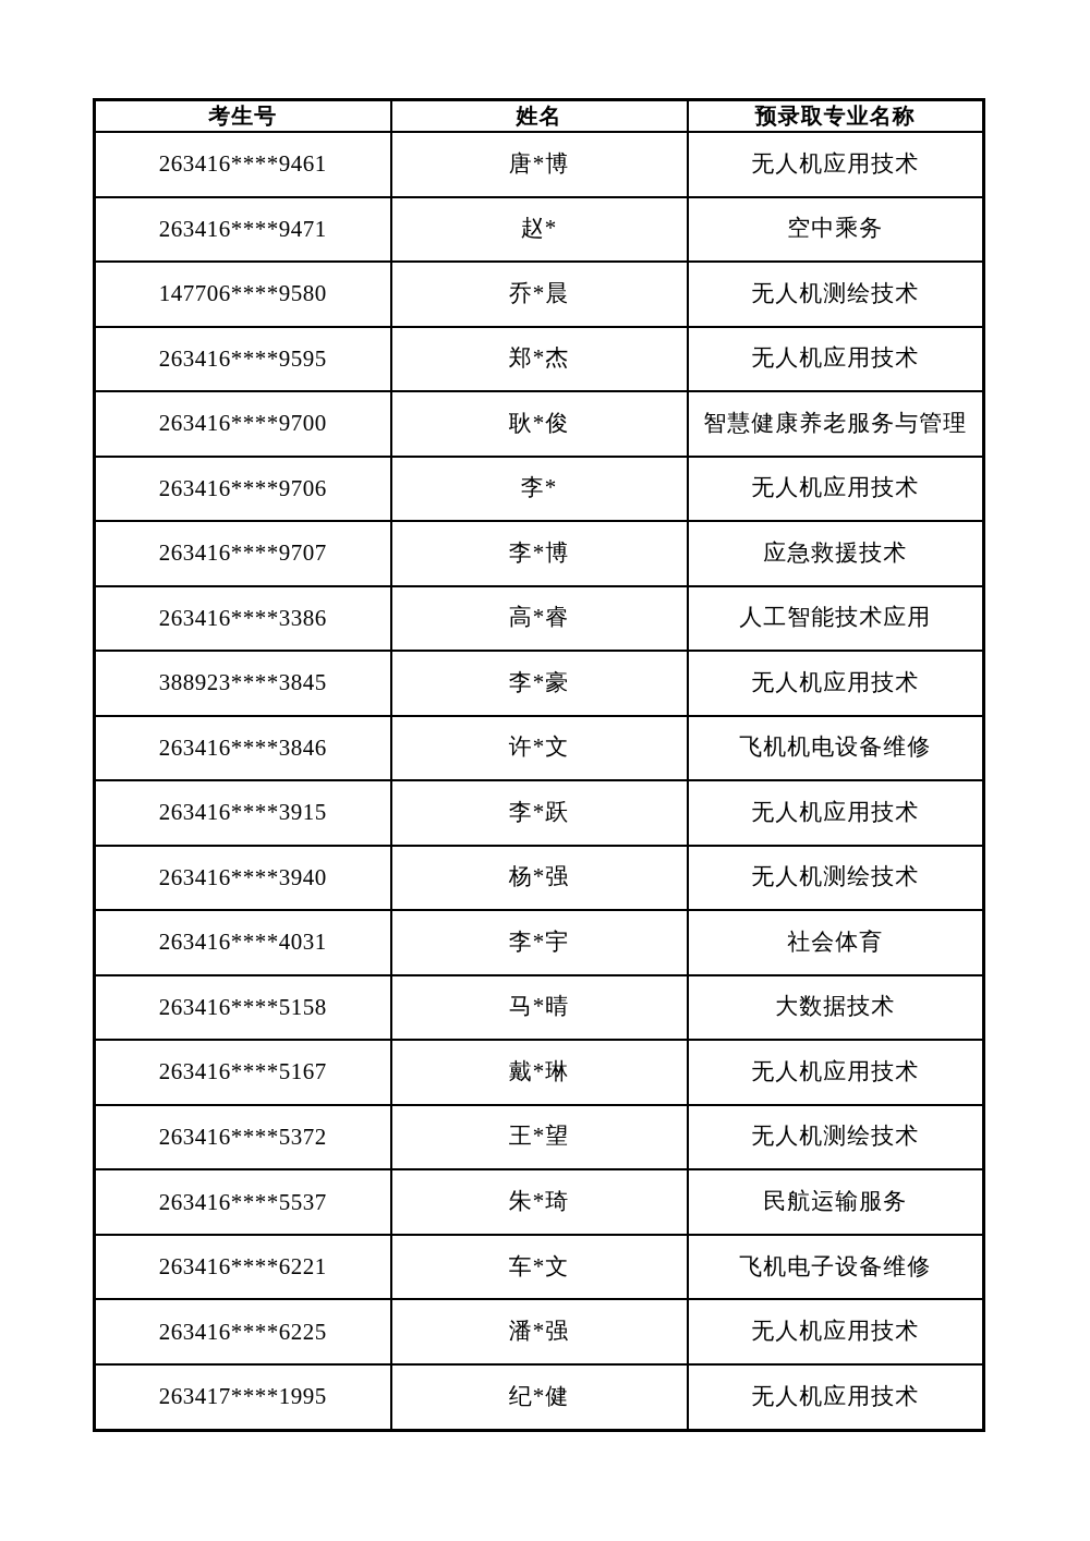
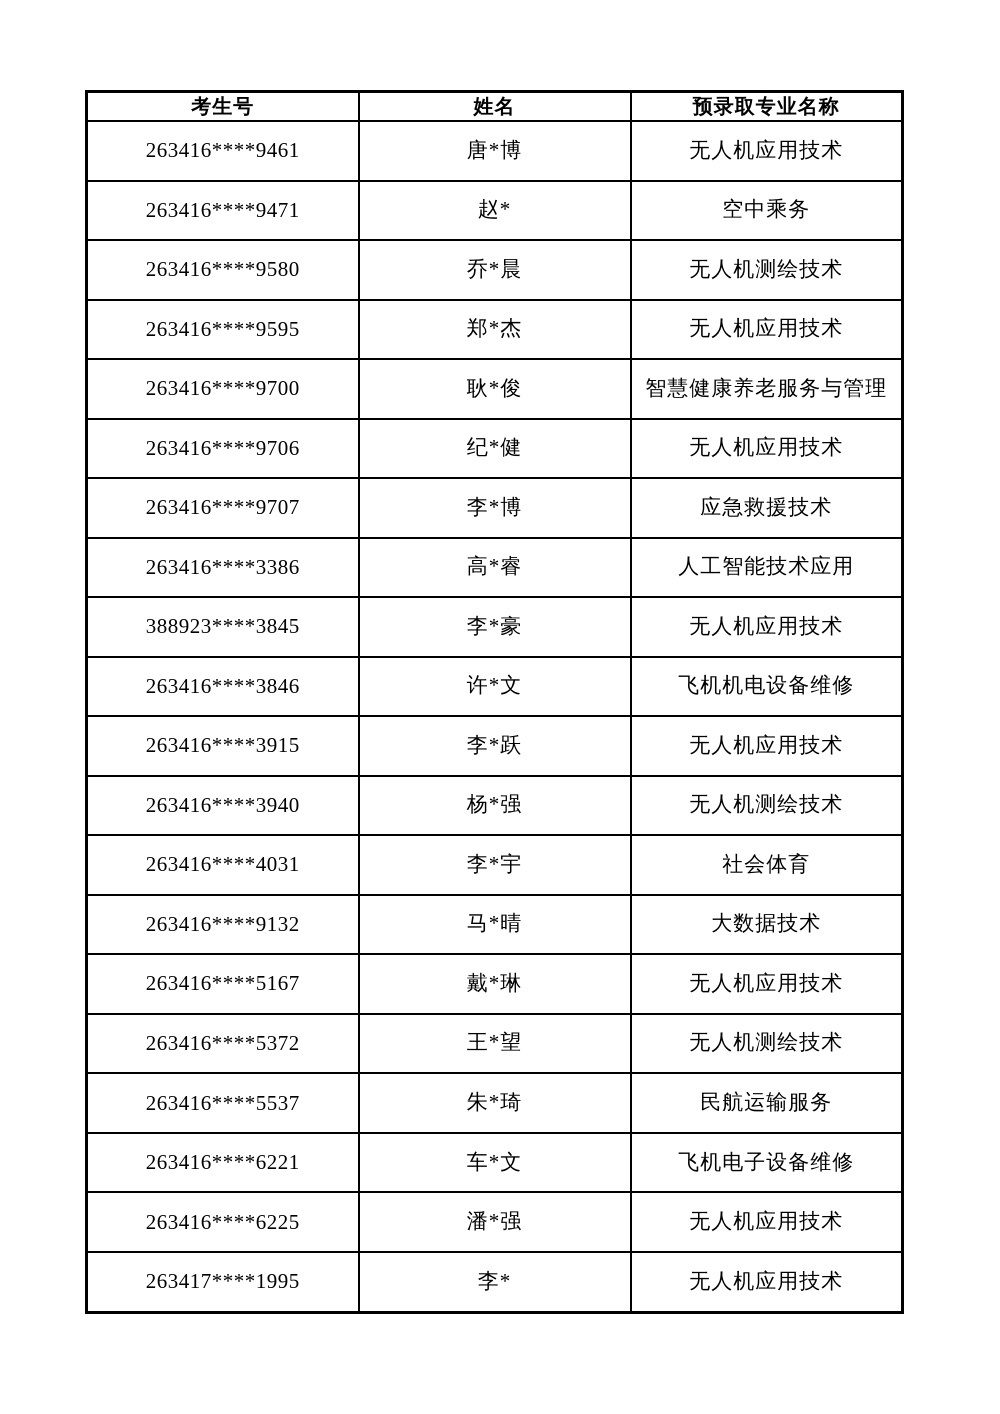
  考生号	姓名	预录取专业名称
  263416****9461	唐*博	无人机应用技术
  263416****9471	赵*	空中乘务
- 147706****9580	乔*晨	无人机测绘技术
+ 263416****9580	乔*晨	无人机测绘技术
  263416****9595	郑*杰	无人机应用技术
  263416****9700	耿*俊	智慧健康养老服务与管理
- 263416****9706	李*	无人机应用技术
+ 263416****9706	纪*健	无人机应用技术
  263416****9707	李*博	应急救援技术
  263416****3386	高*睿	人工智能技术应用
  388923****3845	李*豪	无人机应用技术
  263416****3846	许*文	飞机机电设备维修
  263416****3915	李*跃	无人机应用技术
  263416****3940	杨*强	无人机测绘技术
  263416****4031	李*宇	社会体育
- 263416****5158	马*晴	大数据技术
+ 263416****9132	马*晴	大数据技术
  263416****5167	戴*琳	无人机应用技术
  263416****5372	王*望	无人机测绘技术
  263416****5537	朱*琦	民航运输服务
  263416****6221	车*文	飞机电子设备维修
  263416****6225	潘*强	无人机应用技术
- 263417****1995	纪*健	无人机应用技术
+ 263417****1995	李*	无人机应用技术
